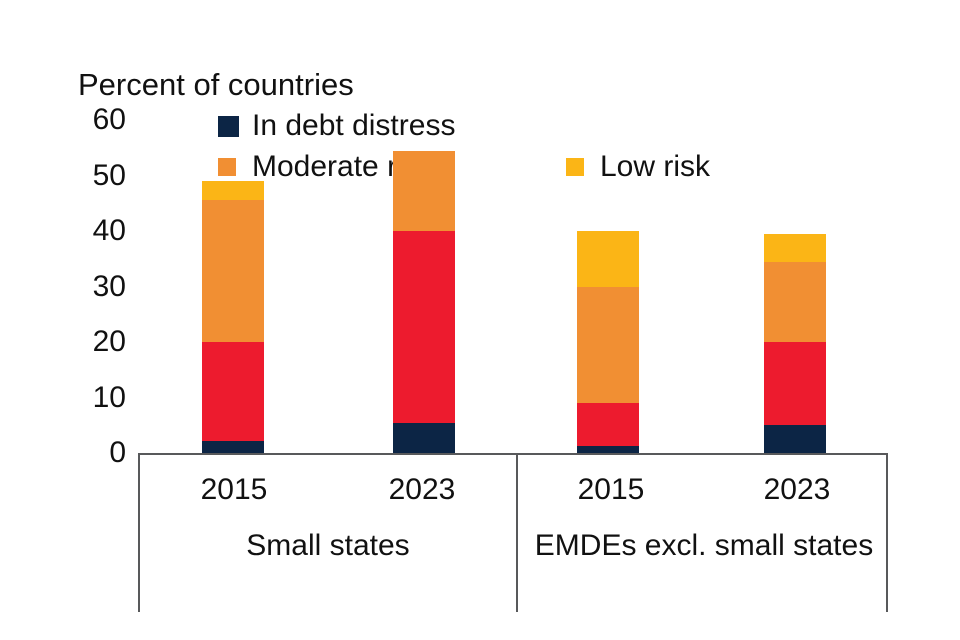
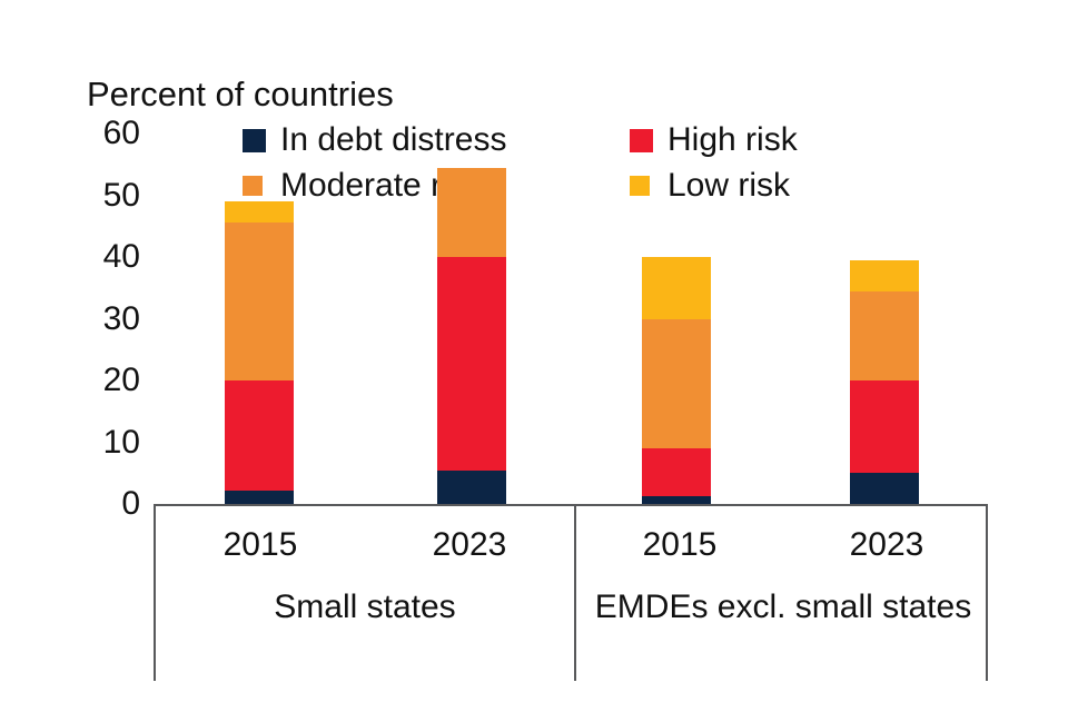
  Percent of countries
  In debt distress
+ High risk
  Low risk
  60
  50
  40
  30
  20
  10
  0
  2015
  2023
  Small states
  2015
  2023
  EMDEs excl. small states
